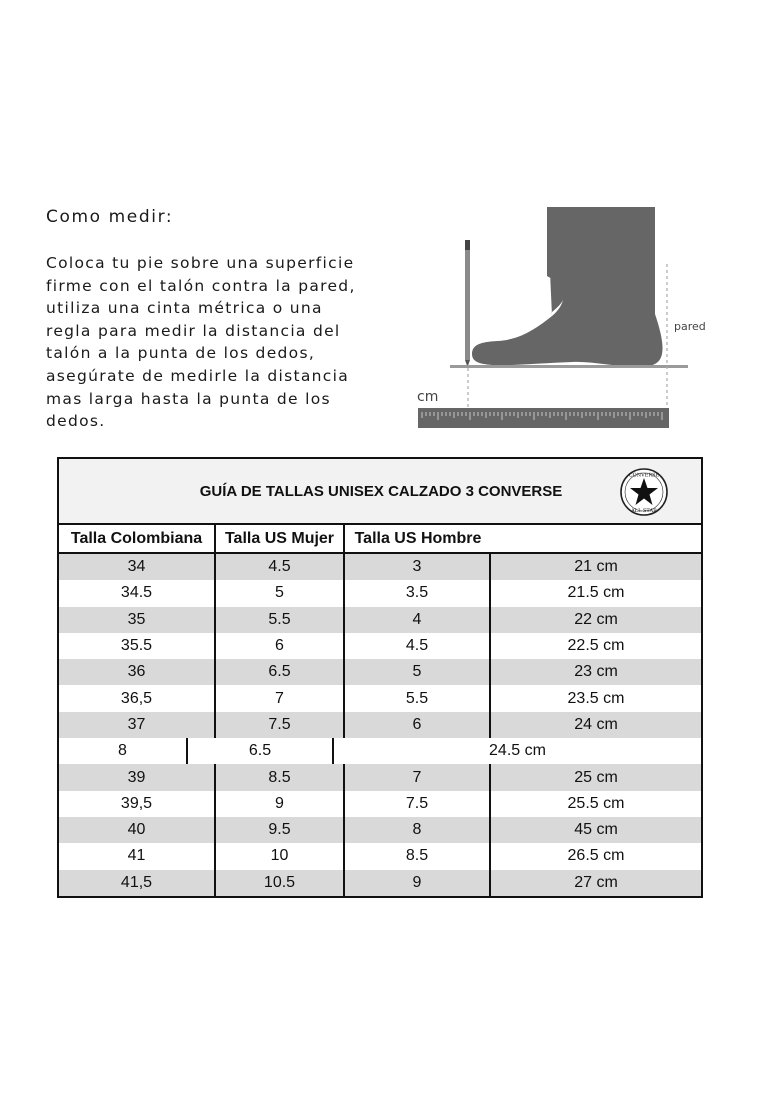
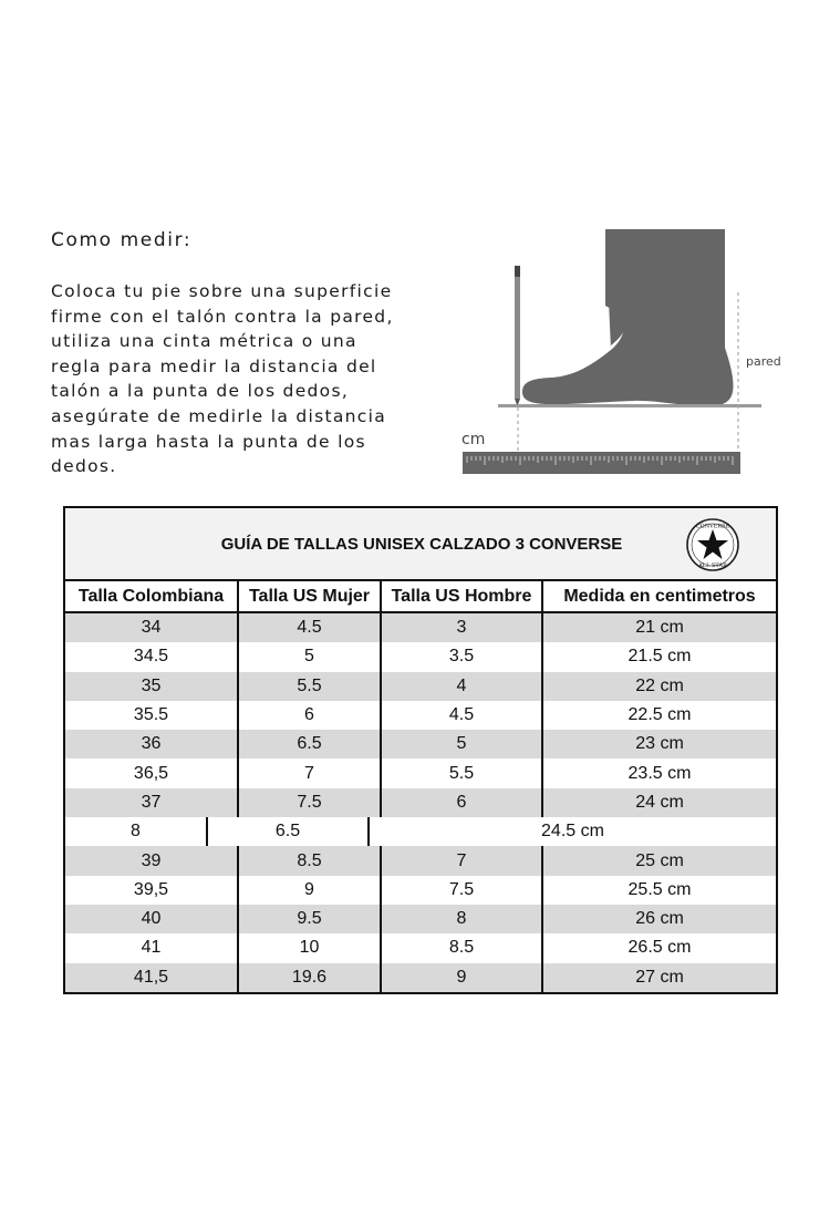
  Como medir:
  Coloca tu pie sobre una superficie
  firme con el talón contra la pared,
  utiliza una cinta métrica o una
  regla para medir la distancia del
  talón a la punta de los dedos,
  asegúrate de medirle la distancia
  mas larga hasta la punta de los
  dedos.
  pared
  cm
  GUÍA DE TALLAS UNISEX CALZADO 3 CONVERSE
  Talla Colombiana
  Talla US Mujer
  Talla US Hombre
+ Medida en centimetros
  34
  4.5
  3
  21 cm
  34.5
  5
  3.5
  21.5 cm
  35
  5.5
  4
  22 cm
  35.5
  6
  4.5
  22.5 cm
  36
  6.5
  5
  23 cm
  36,5
  7
  5.5
  23.5 cm
  37
  7.5
  6
  24 cm
  8
  6.5
  24.5 cm
  39
  8.5
  7
  25 cm
  39,5
  9
  7.5
  25.5 cm
  40
  9.5
  8
- 45 cm
+ 26 cm
  41
  10
  8.5
  26.5 cm
  41,5
- 10.5
+ 19.6
  9
  27 cm
